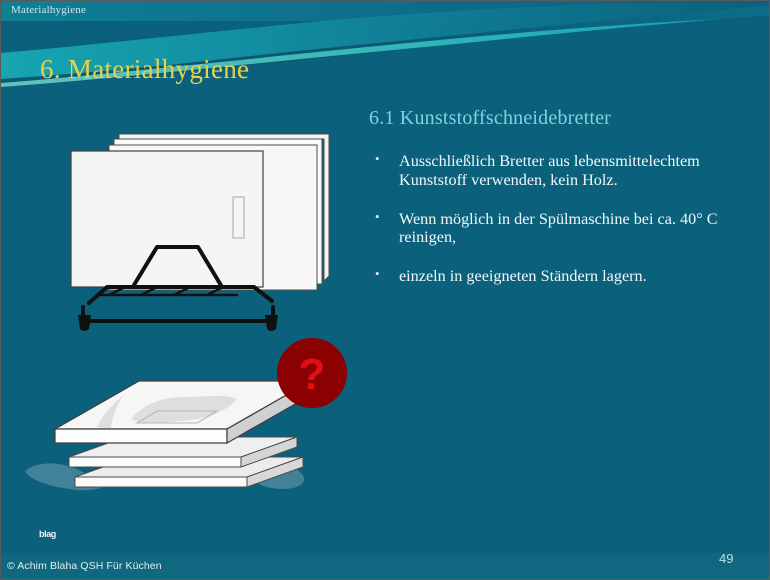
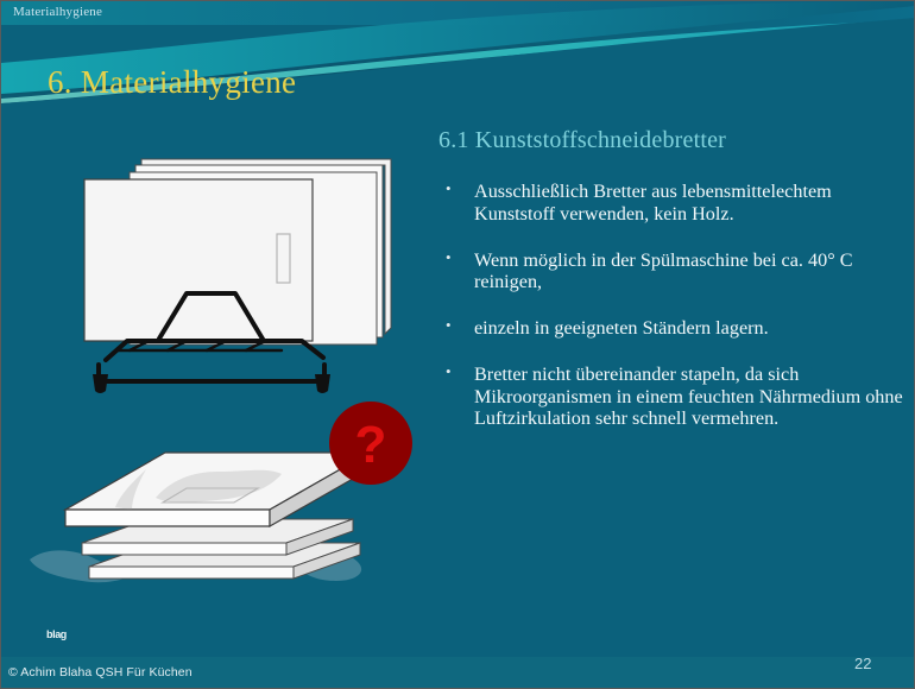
  Materialhygiene
  6. Materialhygiene
  ?
  6.1 Kunststoffschneidebretter
  Ausschließlich Bretter aus lebensmittelechtem Kunststoff verwenden, kein Holz.
  Wenn möglich in der Spülmaschine bei ca. 40° C reinigen,
  einzeln in geeigneten Ständern lagern.
+ Bretter nicht übereinander stapeln, da sich Mikroorganismen in einem feuchten Nährmedium ohne Luftzirkulation sehr schnell vermehren.
  blag
  © Achim Blaha QSH Für Küchen
- 49
+ 22
